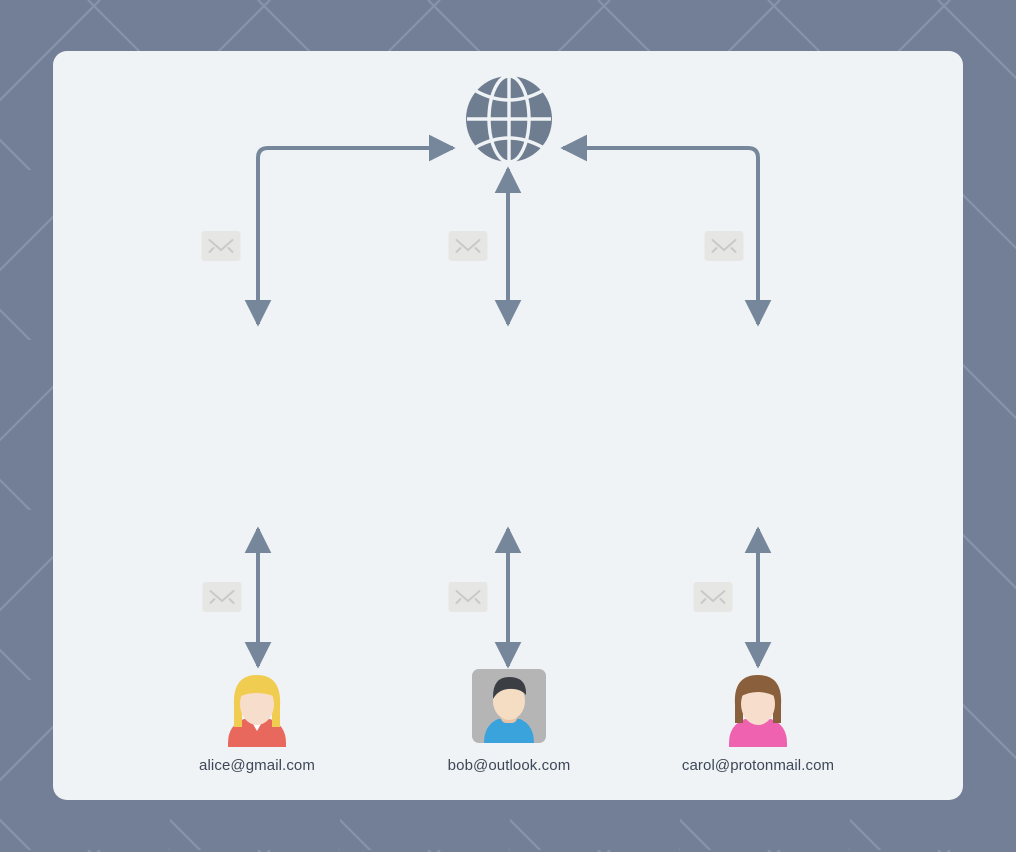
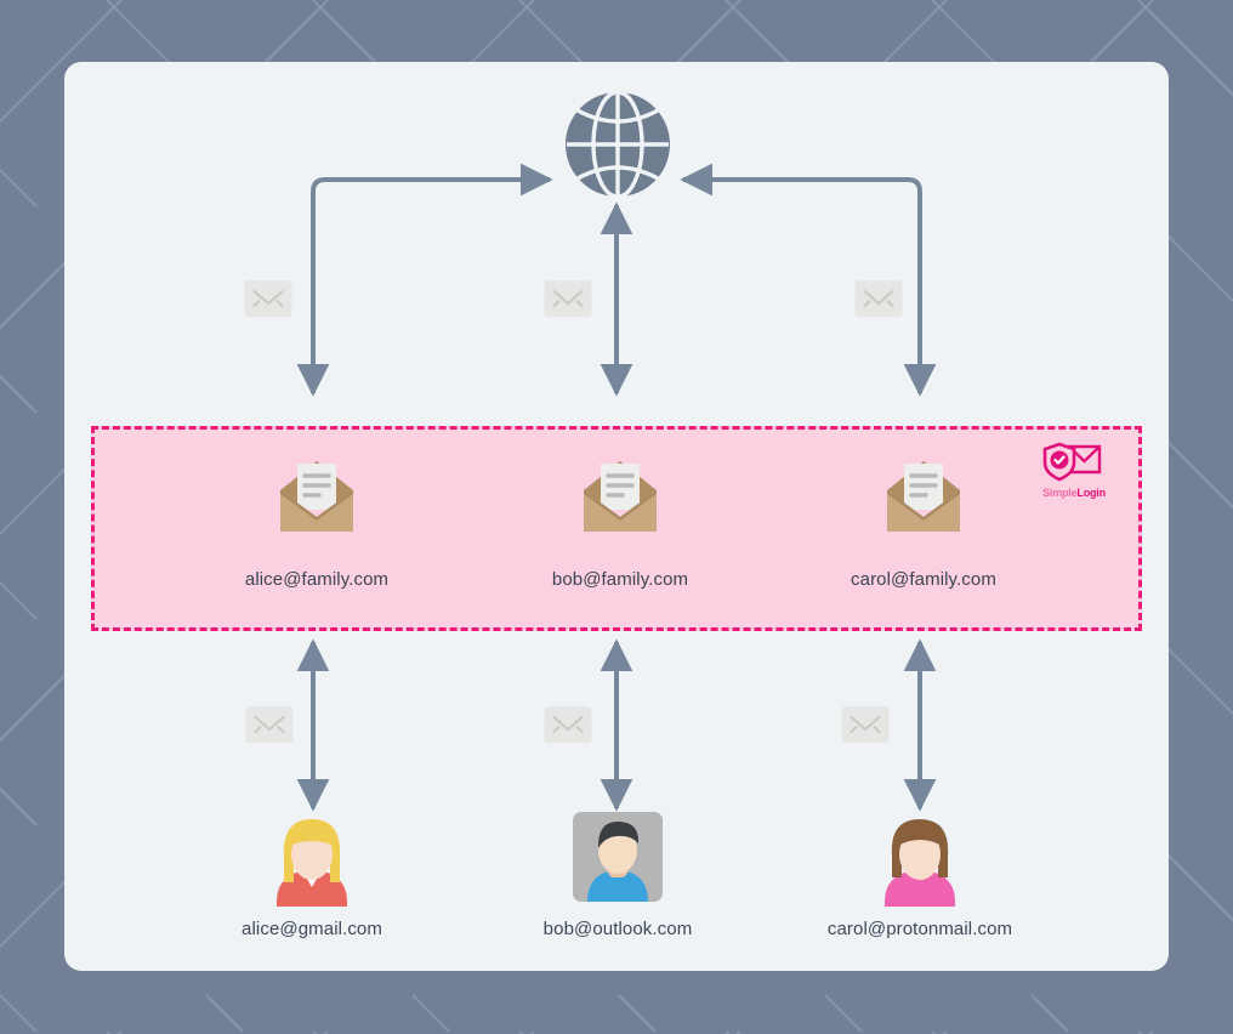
+ SimpleLogin
+ alice@family.com
+ bob@family.com
+ carol@family.com
  alice@gmail.com
  bob@outlook.com
  carol@protonmail.com
